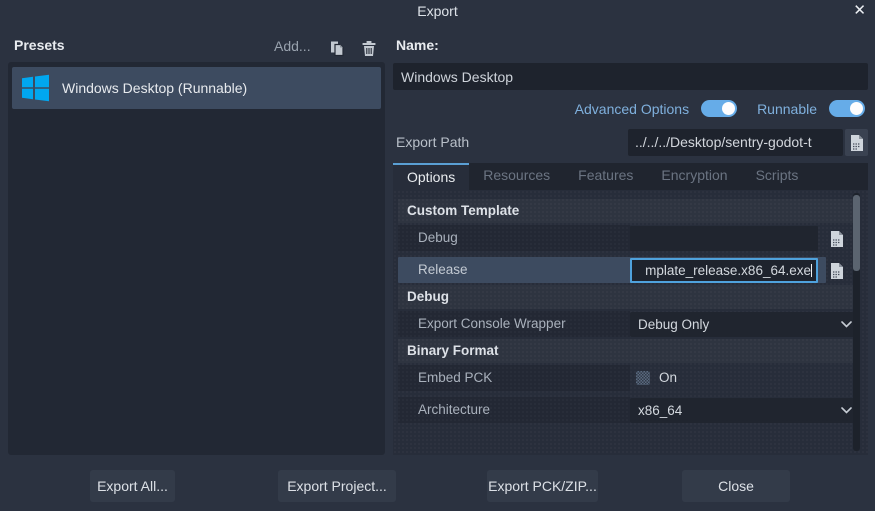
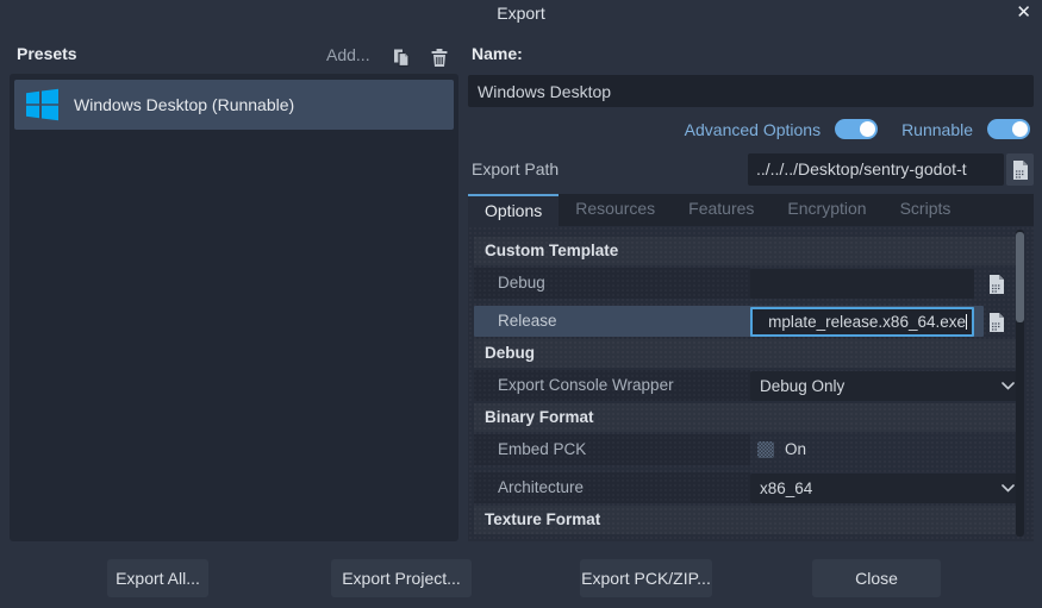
  Export
  ✕
  Presets
  Add...
  Windows Desktop (Runnable)
  Name:
  Windows Desktop
  Advanced Options
  Runnable
  Export Path
  ../../../Desktop/sentry-godot-t
  Options
  Resources
  Features
  Encryption
  Scripts
  Custom Template
  Debug
  Release
  mplate_release.x86_64.exe
  Debug
  Export Console Wrapper
  Debug Only
  Binary Format
  Embed PCK
  On
  Architecture
  x86_64
+ Texture Format
  Export All...
  Export Project...
  Export PCK/ZIP...
  Close
